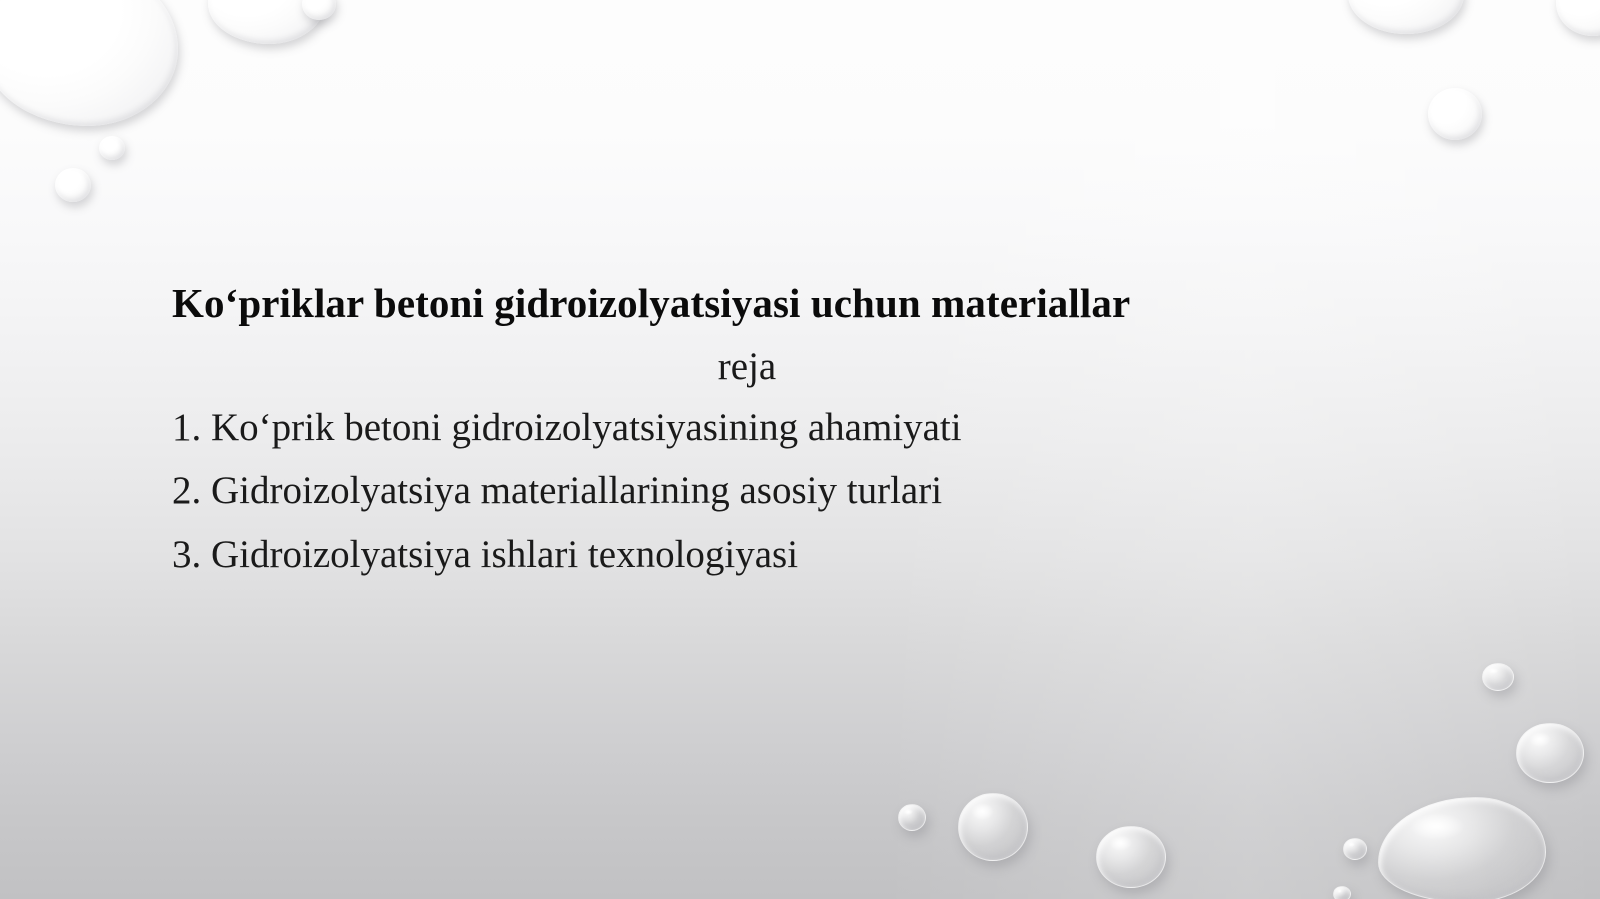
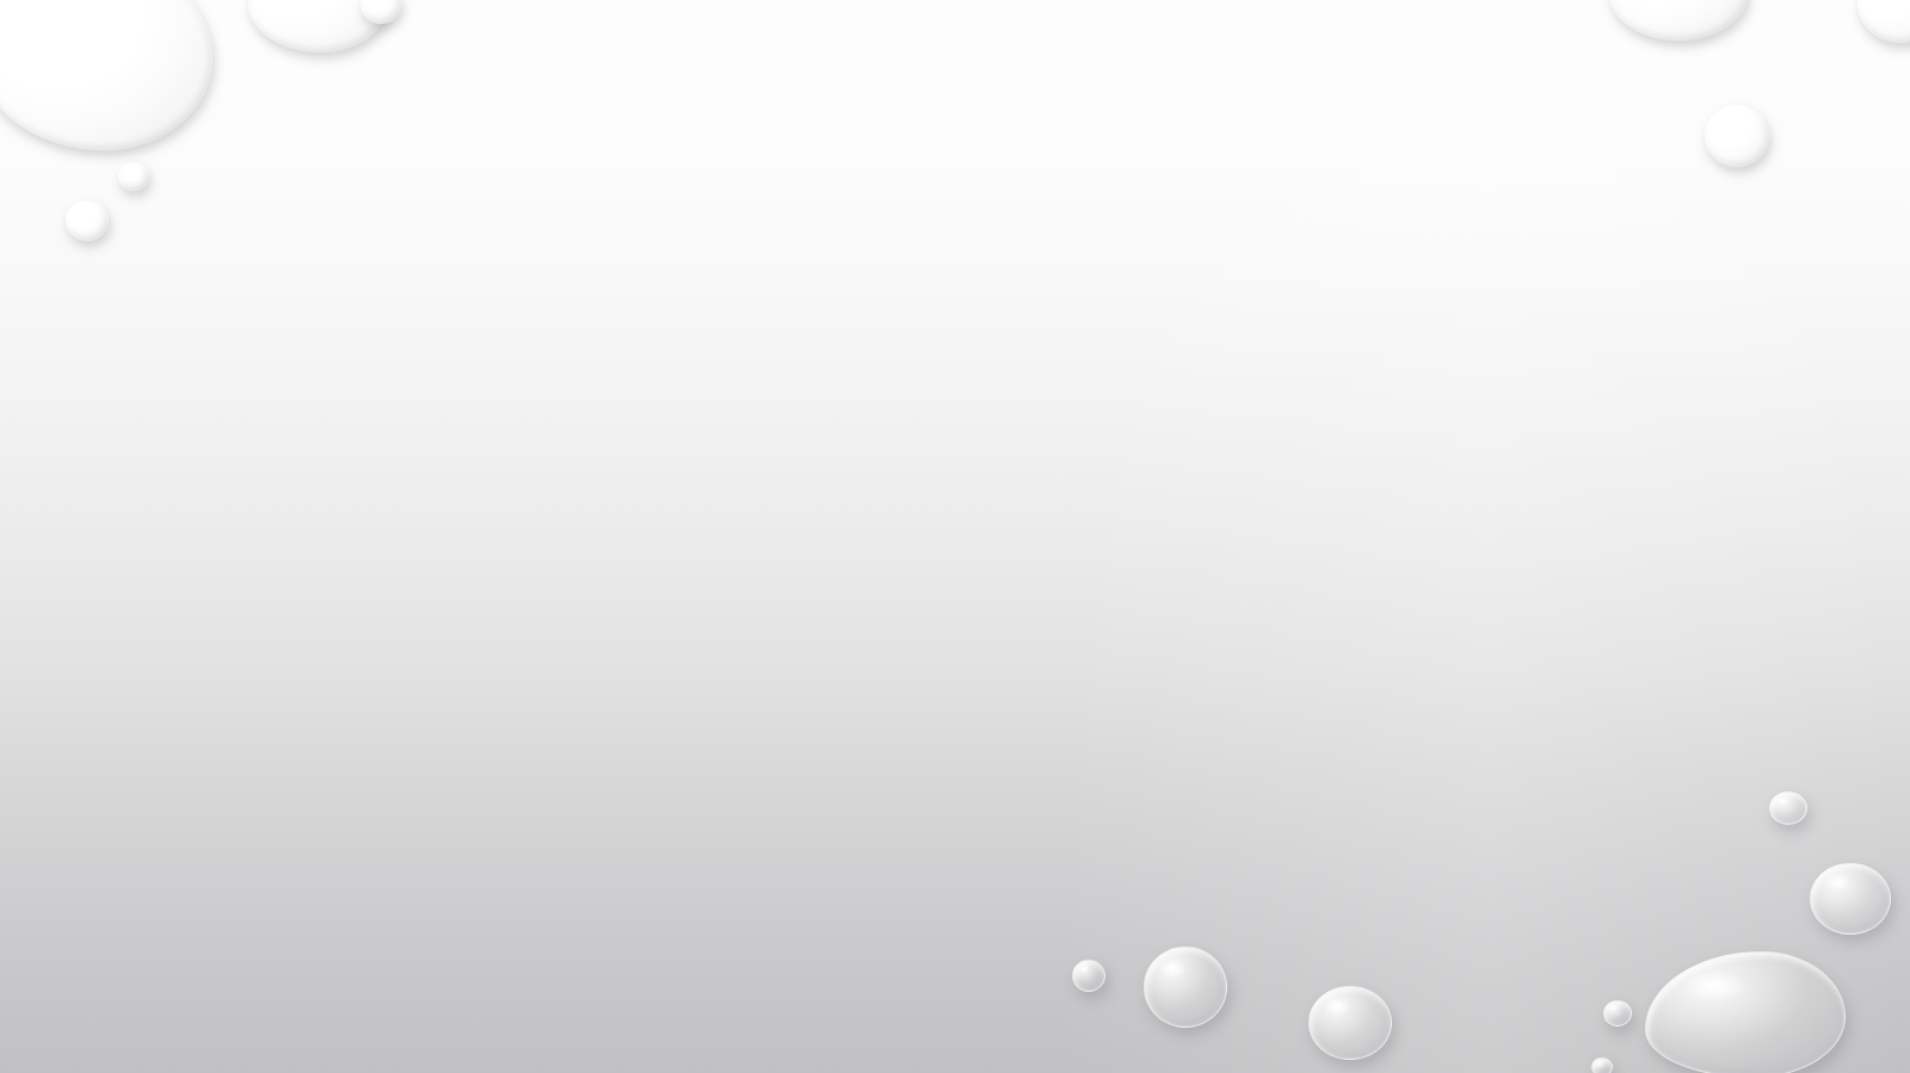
- Koʻpriklar betoni gidroizolyatsiyasi uchun materiallar
- reja
- 1. Koʻprik betoni gidroizolyatsiyasining ahamiyati
- 2. Gidroizolyatsiya materiallarining asosiy turlari
- 3. Gidroizolyatsiya ishlari texnologiyasi
